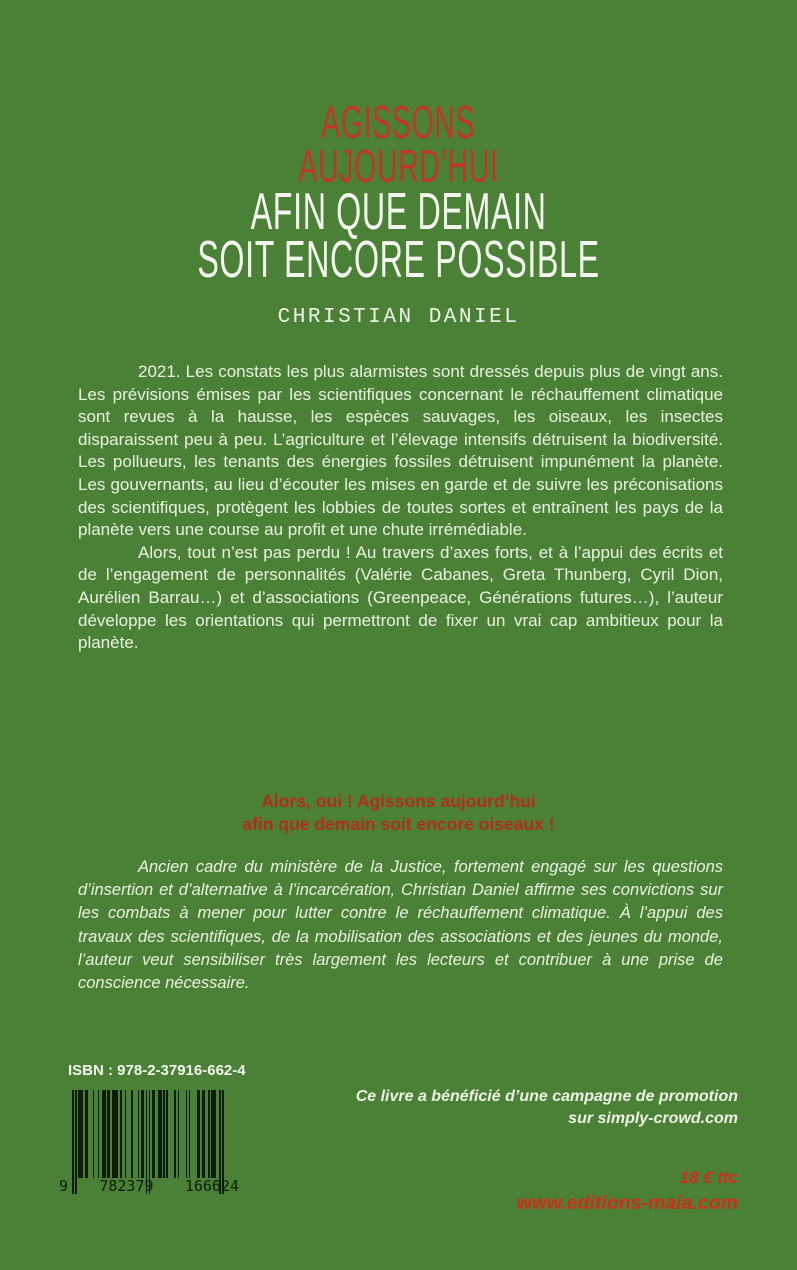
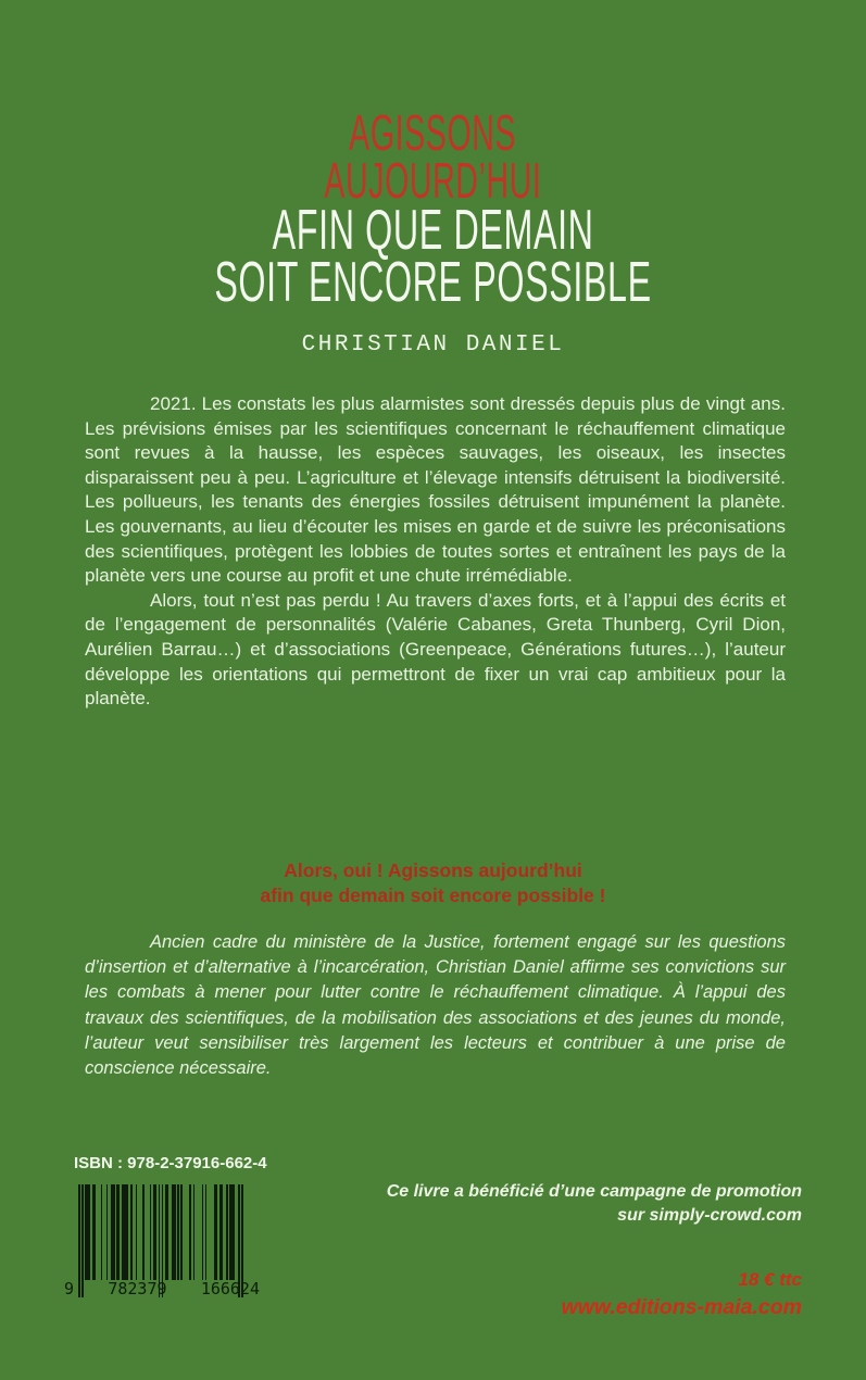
  AGISSONS
  AUJOURD’HUI
  AFIN QUE DEMAIN
  SOIT ENCORE POSSIBLE
  CHRISTIAN DANIEL
  2021. Les constats les plus alarmistes sont dressés depuis plus de vingt ans. Les prévisions émises par les scientifiques concernant le réchauffement climatique sont revues à la hausse, les espèces sauvages, les oiseaux, les insectes disparaissent peu à peu. L’agriculture et l’élevage intensifs détruisent la biodiversité. Les pollueurs, les tenants des énergies fossiles détruisent impunément la planète. Les gouvernants, au lieu d’écouter les mises en garde et de suivre les préconisations des scientifiques, protègent les lobbies de toutes sortes et entraînent les pays de la planète vers une course au profit et une chute irrémédiable.
  Alors, tout n’est pas perdu ! Au travers d’axes forts, et à l’appui des écrits et de l’engagement de personnalités (Valérie Cabanes, Greta Thunberg, Cyril Dion, Aurélien Barrau…) et d’associations (Greenpeace, Générations futures…), l’auteur développe les orientations qui permettront de fixer un vrai cap ambitieux pour la planète.
  Alors, oui ! Agissons aujourd’hui
- afin que demain soit encore oiseaux !
+ afin que demain soit encore possible !
  Ancien cadre du ministère de la Justice, fortement engagé sur les questions d’insertion et d’alternative à l’incarcération, Christian Daniel affirme ses convictions sur les combats à mener pour lutter contre le réchauffement climatique. À l’appui des travaux des scientifiques, de la mobilisation des associations et des jeunes du monde, l’auteur veut sensibiliser très largement les lecteurs et contribuer à une prise de conscience nécessaire.
  ISBN : 978-2-37916-662-4
  9
  782379
  166624
  Ce livre a bénéficié d’une campagne de promotion
  sur simply-crowd.com
  18 € ttc
  www.editions-maia.com
